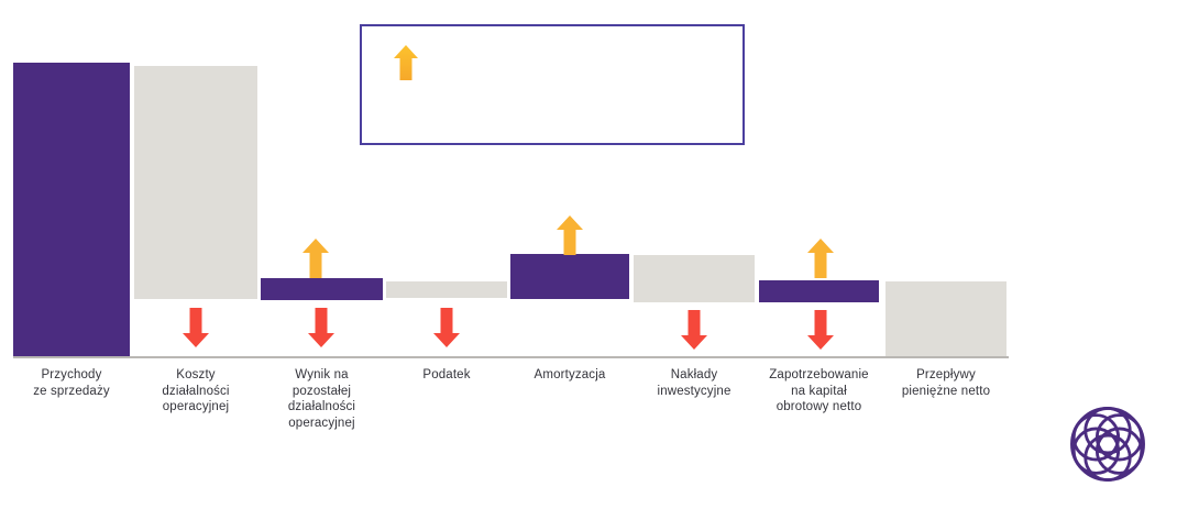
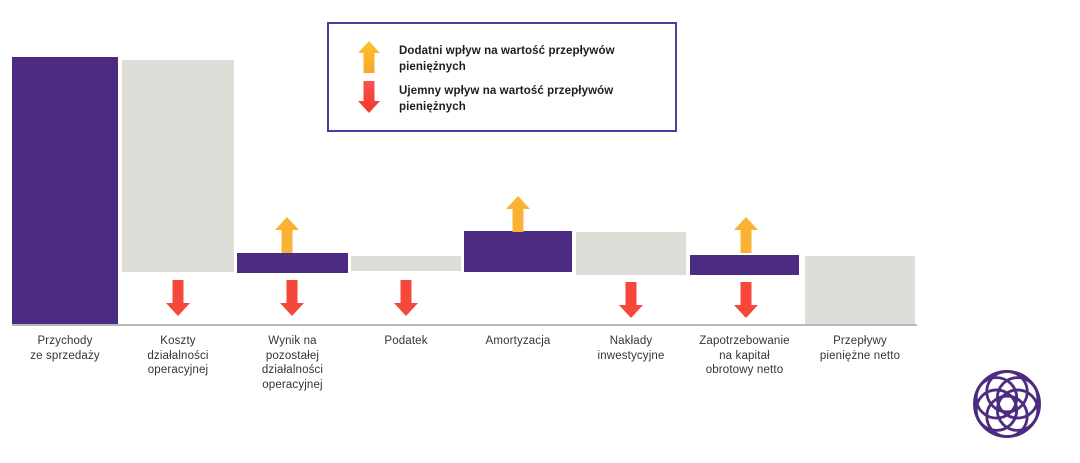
  Przychody
  ze sprzedaży
  Koszty
  działalności
  operacyjnej
  Wynik na
  pozostałej
  działalności
  operacyjnej
  Podatek
  Amortyzacja
  Nakłady
  inwestycyjne
  Zapotrzebowanie
  na kapitał
  obrotowy netto
  Przepływy
  pieniężne netto
+ Dodatni wpływ na wartość przepływów pieniężnych
+ Ujemny wpływ na wartość przepływów pieniężnych
